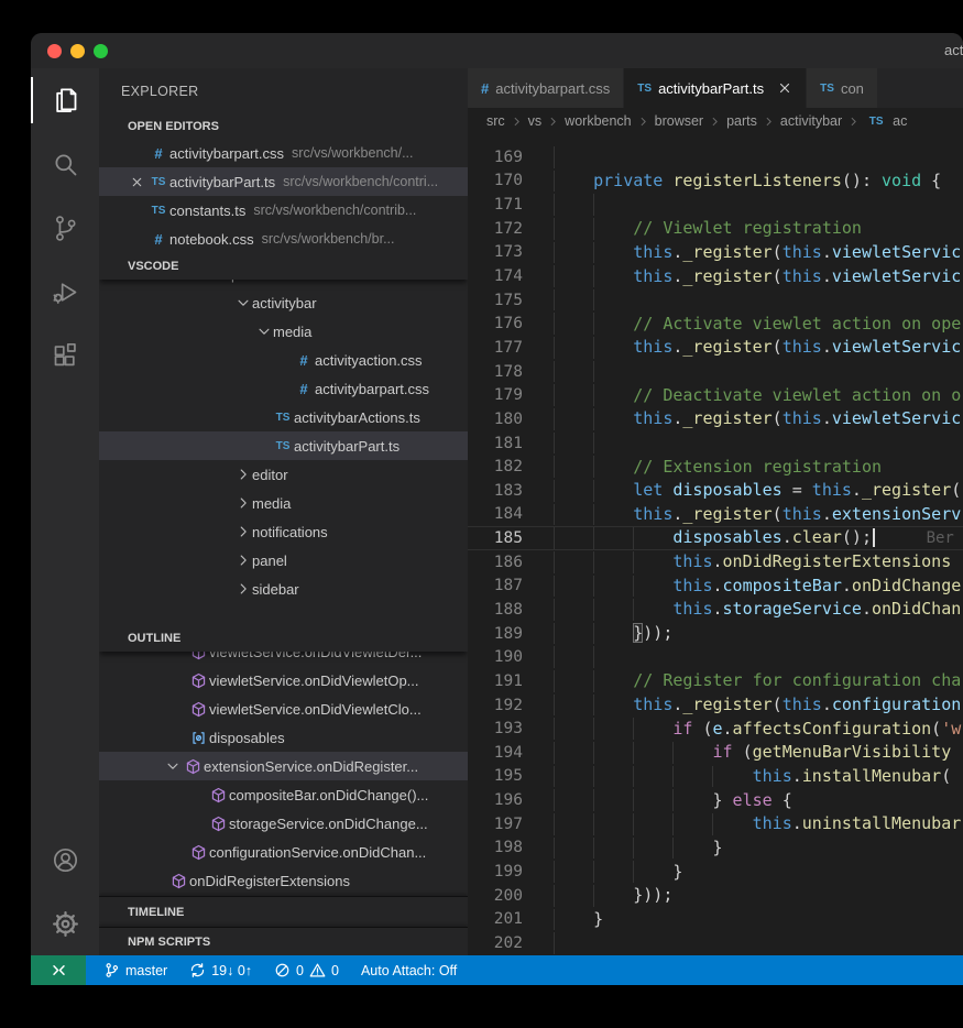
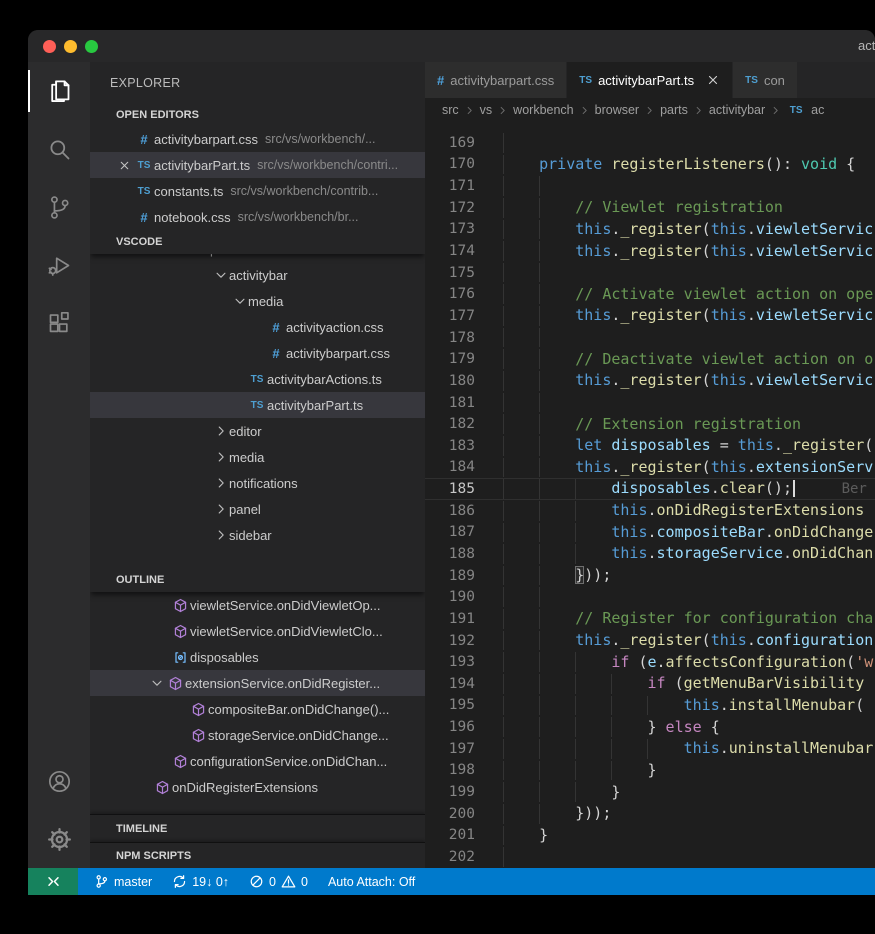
  act
  EXPLORER
  OPEN EDITORS
  #
  activitybarpart.css
  src/vs/workbench/...
  TS
  activitybarPart.ts
  src/vs/workbench/contri...
  TS
  constants.ts
  src/vs/workbench/contrib...
  #
  notebook.css
  src/vs/workbench/br...
  VSCODE
  activitybar
  media
  #
  activityaction.css
  #
  activitybarpart.css
  TS
  activitybarActions.ts
  TS
  activitybarPart.ts
  editor
  media
  notifications
  panel
  sidebar
  OUTLINE
- viewletService.onDidViewletDer...
  viewletService.onDidViewletOp...
  viewletService.onDidViewletClo...
  disposables
  extensionService.onDidRegister...
  compositeBar.onDidChange()...
  storageService.onDidChange...
  configurationService.onDidChan...
  onDidRegisterExtensions
  TIMELINE
  NPM SCRIPTS
  #
  activitybarpart.css
  TS
  activitybarPart.ts
  TS
  con
  src
  vs
  workbench
  browser
  parts
  activitybar
  TS
  ac
  169
  170
  private registerListeners(): void {
  171
  172
  // Viewlet registration
  173
  this._register(this.viewletServic
  174
  this._register(this.viewletServic
  175
  176
  // Activate viewlet action on ope
  177
  this._register(this.viewletServic
  178
  179
  // Deactivate viewlet action on o
  180
  this._register(this.viewletServic
  181
  182
  // Extension registration
  183
  let disposables = this._register(
  184
  this._register(this.extensionServ
  185
  disposables.clear(); Ber
  186
  this.onDidRegisterExtensions
  187
  this.compositeBar.onDidChange
  188
  this.storageService.onDidChan
  189
  }));
  190
  191
  // Register for configuration cha
  192
  this._register(this.configuration
  193
  if (e.affectsConfiguration('w
  194
  if (getMenuBarVisibility
  195
  this.installMenubar(
  196
  } else {
  197
  this.uninstallMenubar
  198
  }
  199
  }
  200
  }));
  201
  }
  202
  master
  19↓ 0↑
  0
  0
  Auto Attach: Off
